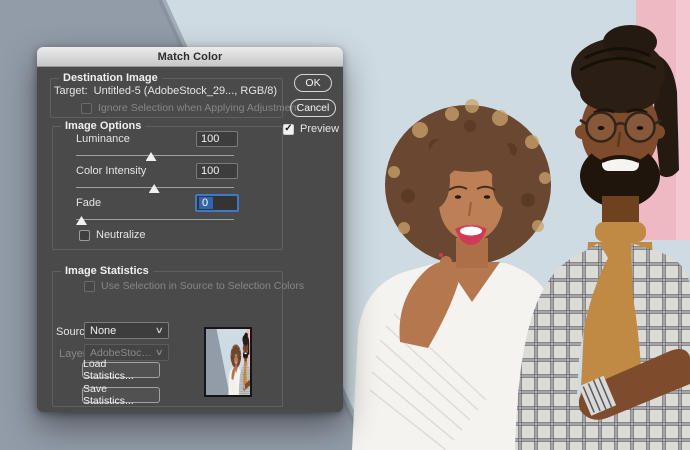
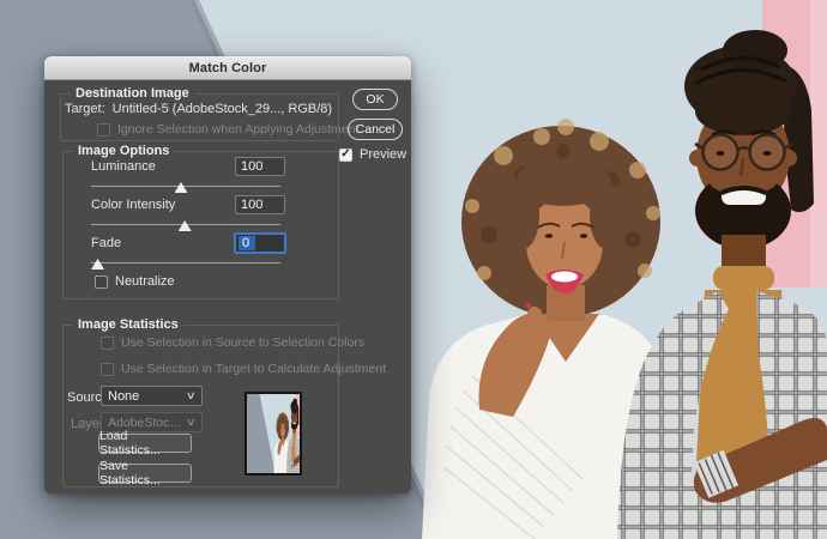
  Match Color
  Destination Image
  Target:
  Untitled-5 (AdobeStock_29..., RGB/8)
  Ignore Selection when Applying Adjustment
  Image Options
  Luminance
  100
  Color Intensity
  100
  Fade
  0
  Neutralize
  Image Statistics
  Use Selection in Source to Selection Colors
+ Use Selection in Target to Calculate Adjustment
  Sourc
  None
  ∨
  ∨
  Load Statistics...
  Save Statistics...
  OK
  Cancel
  ✓
  Preview
